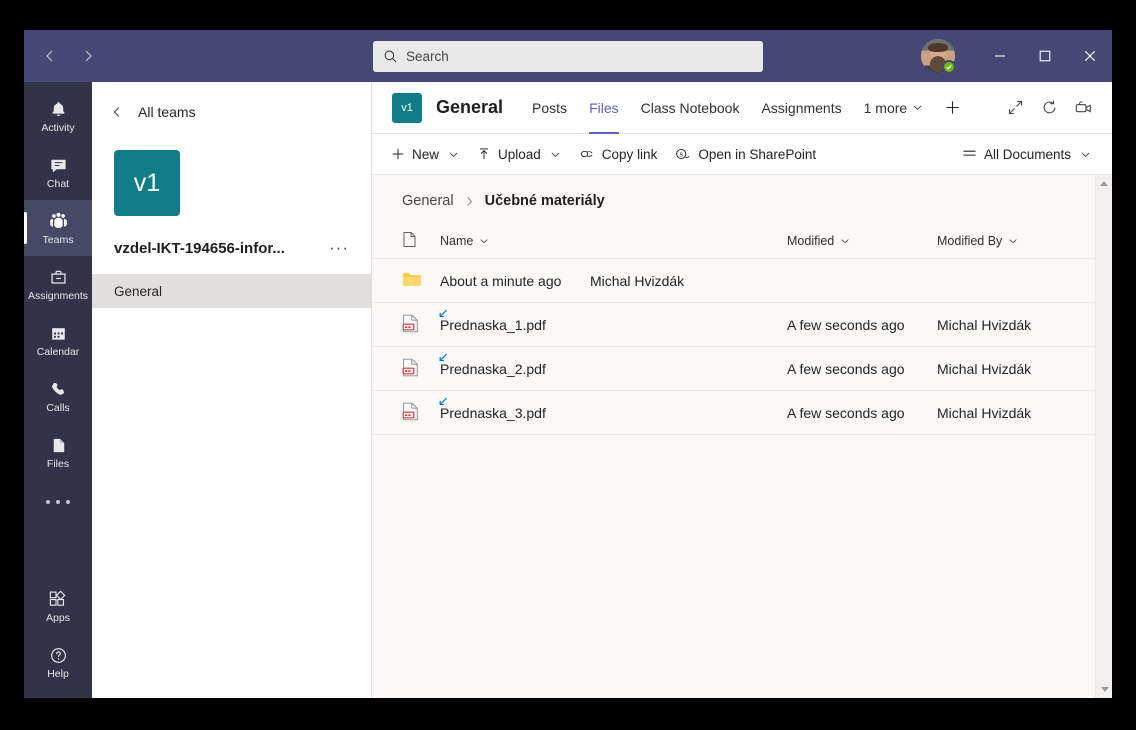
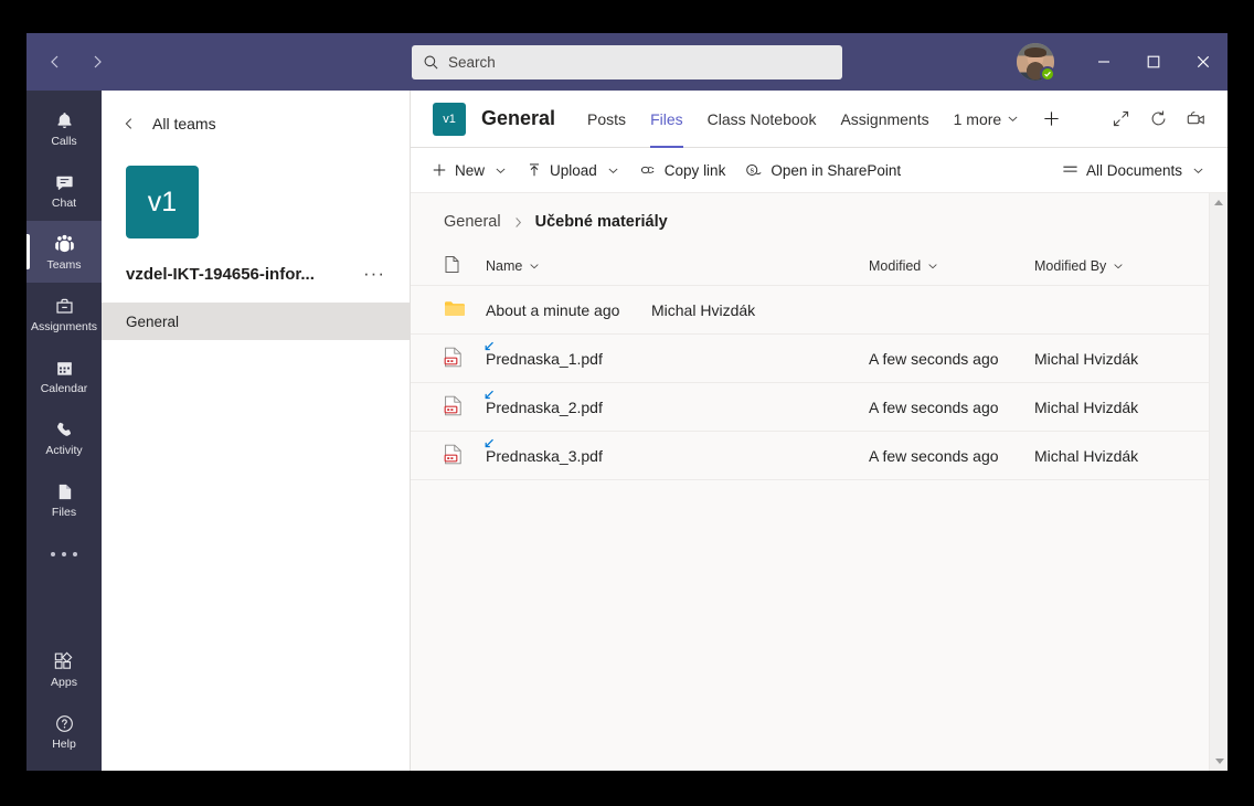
  Search
- Activity
+ Calls
  Chat
  Teams
  Assignments
  Calendar
- Calls
+ Activity
  Files
  Apps
  Help
  All teams
  v1
  vzdel-IKT-194656-infor...
  ···
  General
  v1
  General
  Posts
  Files
  Class Notebook
  Assignments
  1 more
  New
  Upload
  Copy link
  Open in SharePoint
  All Documents
  General
  Učebné materiály
  Name
  Modified
  Modified By
  About a minute ago
  Michal Hvizdák
  Prednaska_1.pdf
  A few seconds ago
  Michal Hvizdák
  Prednaska_2.pdf
  A few seconds ago
  Michal Hvizdák
  Prednaska_3.pdf
  A few seconds ago
  Michal Hvizdák
